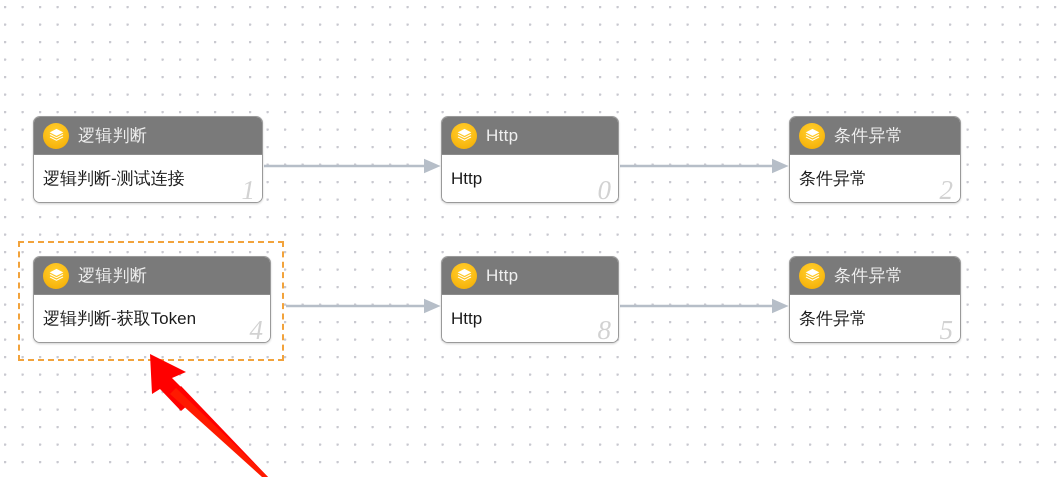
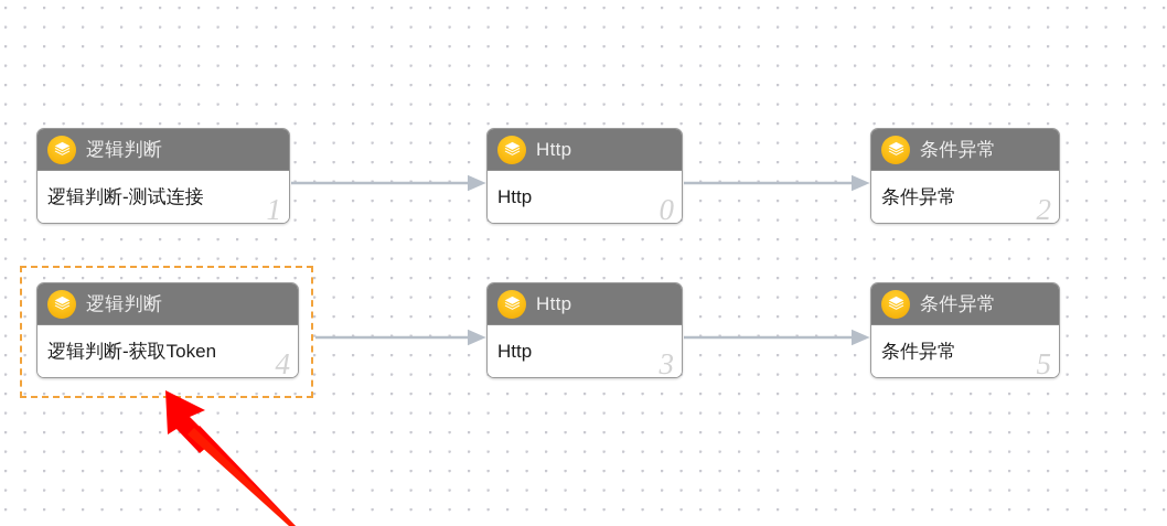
  逻辑判断
  逻辑判断-测试连接
  1
  Http
  Http
  0
  条件异常
  条件异常
  2
  逻辑判断
  逻辑判断-获取Token
  4
  Http
  Http
- 8
+ 3
  条件异常
  条件异常
  5
